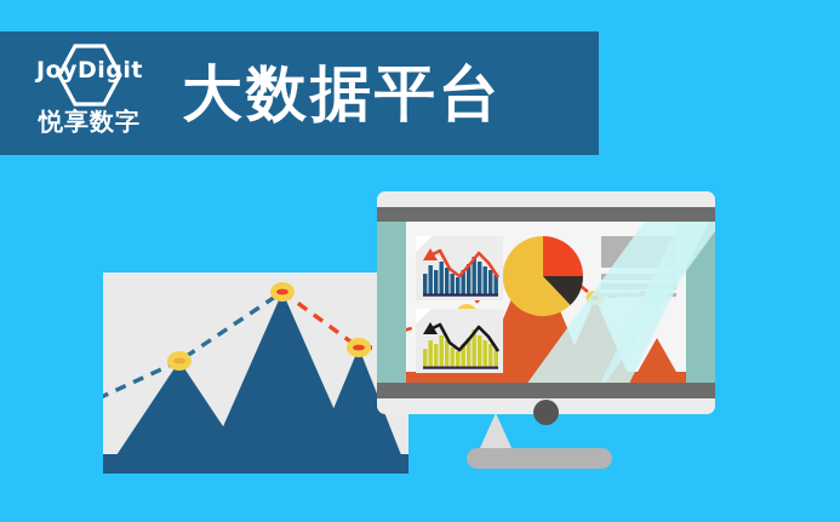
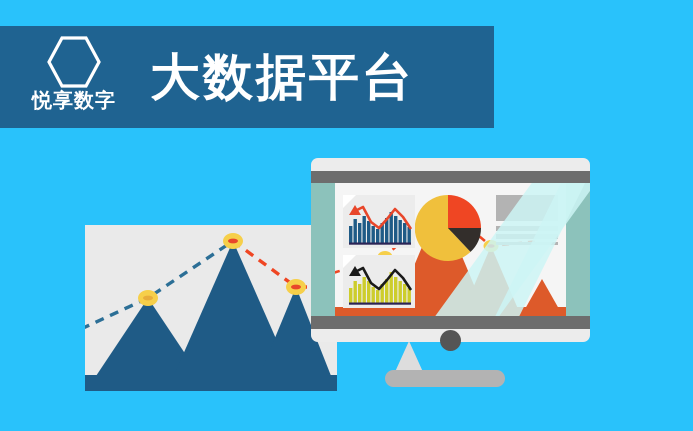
- JoyDigit
  悦享数字
  大数据平台
